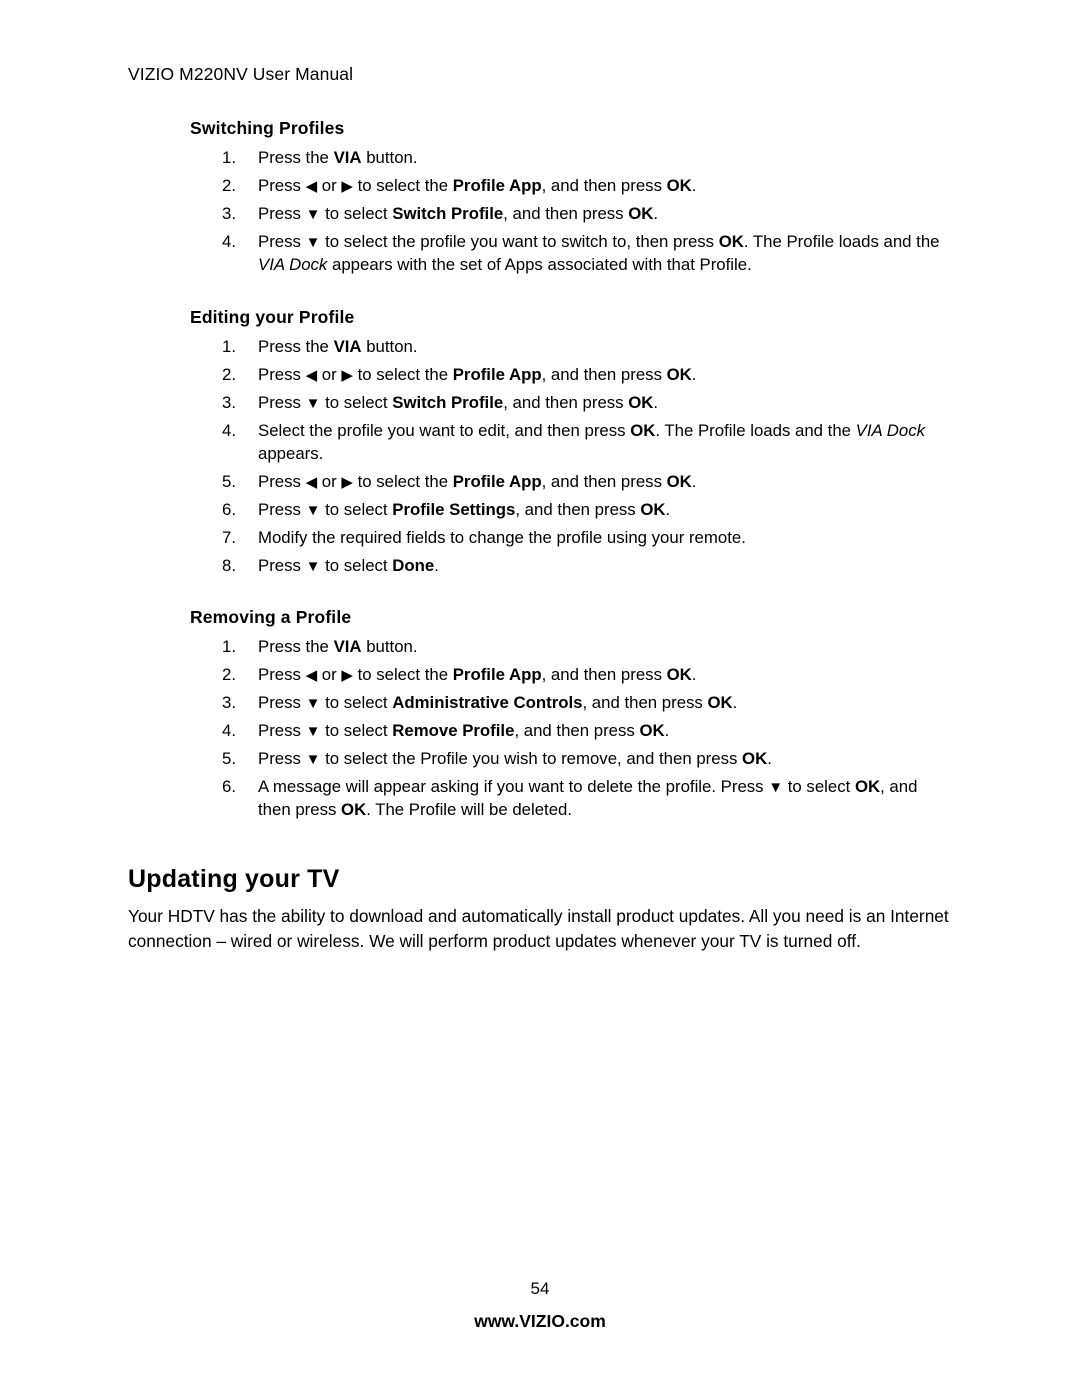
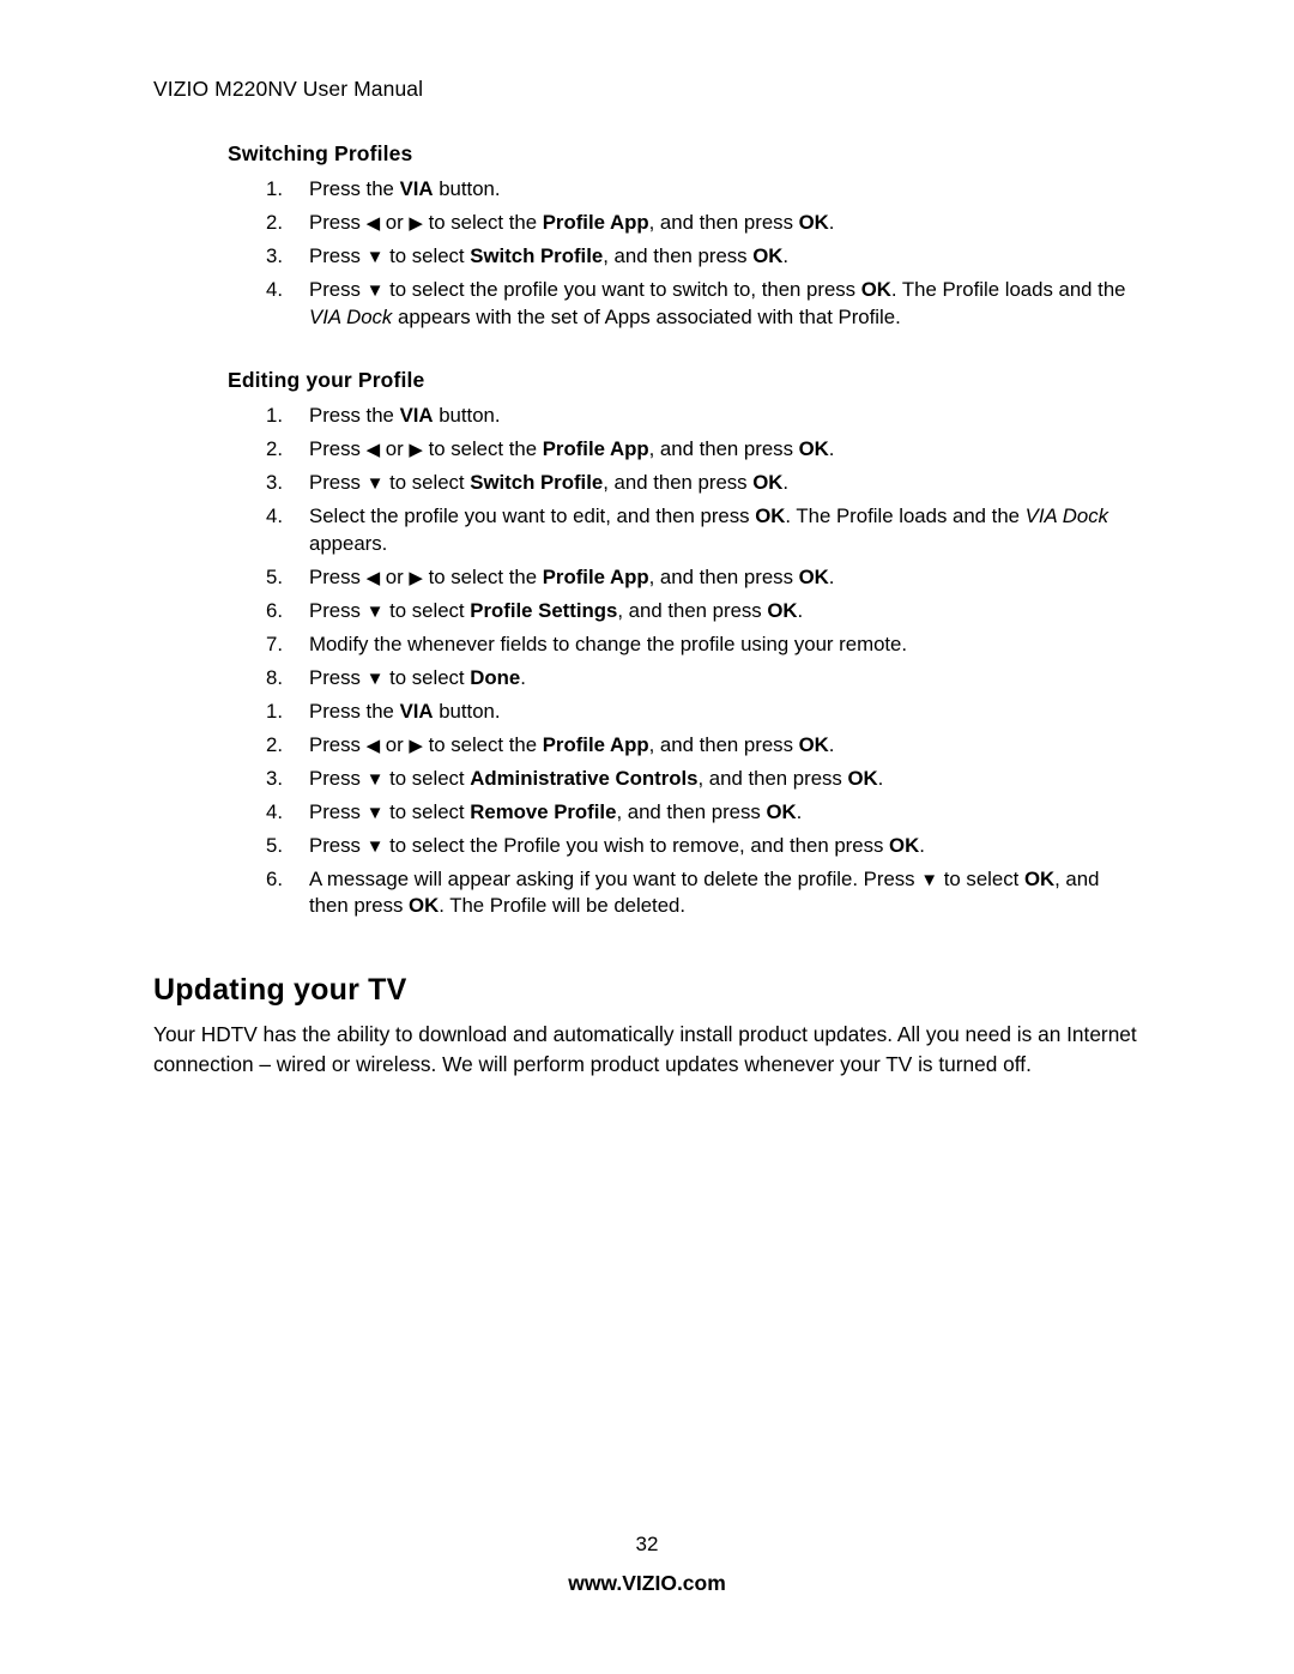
  VIZIO M220NV User Manual
  Switching Profiles
  1.
  Press the VIA button.
  2.
  Press ◀ or ▶ to select the Profile App, and then press OK.
  3.
  Press ▼ to select Switch Profile, and then press OK.
  4.
  Press ▼ to select the profile you want to switch to, then press OK. The Profile loads and the VIA Dock appears with the set of Apps associated with that Profile.
  Editing your Profile
  1.
  Press the VIA button.
  2.
  Press ◀ or ▶ to select the Profile App, and then press OK.
  3.
  Press ▼ to select Switch Profile, and then press OK.
  4.
  Select the profile you want to edit, and then press OK. The Profile loads and the VIA Dock appears.
  5.
  Press ◀ or ▶ to select the Profile App, and then press OK.
  6.
  Press ▼ to select Profile Settings, and then press OK.
  7.
- Modify the required fields to change the profile using your remote.
+ Modify the whenever fields to change the profile using your remote.
  8.
  Press ▼ to select Done.
- Removing a Profile
  1.
  Press the VIA button.
  2.
  Press ◀ or ▶ to select the Profile App, and then press OK.
  3.
  Press ▼ to select Administrative Controls, and then press OK.
  4.
  Press ▼ to select Remove Profile, and then press OK.
  5.
  Press ▼ to select the Profile you wish to remove, and then press OK.
  6.
  A message will appear asking if you want to delete the profile. Press ▼ to select OK, and then press OK. The Profile will be deleted.
  Updating your TV
  Your HDTV has the ability to download and automatically install product updates. All you need is an Internet connection – wired or wireless. We will perform product updates whenever your TV is turned off.
- 54
+ 32
  www.VIZIO.com
